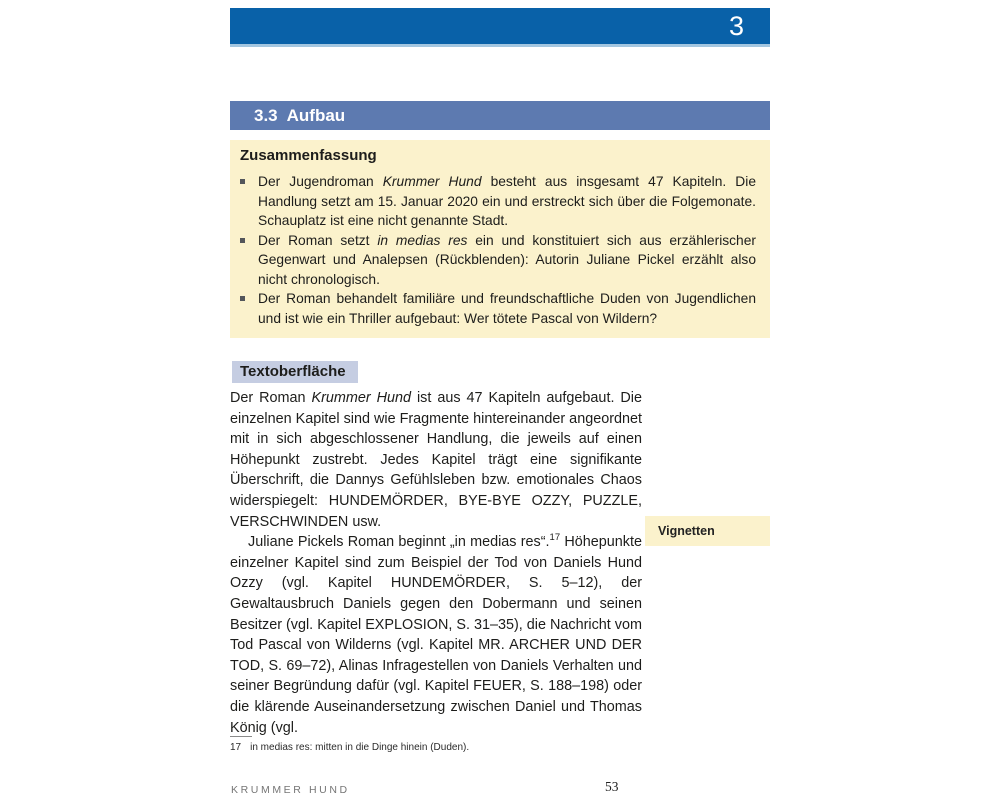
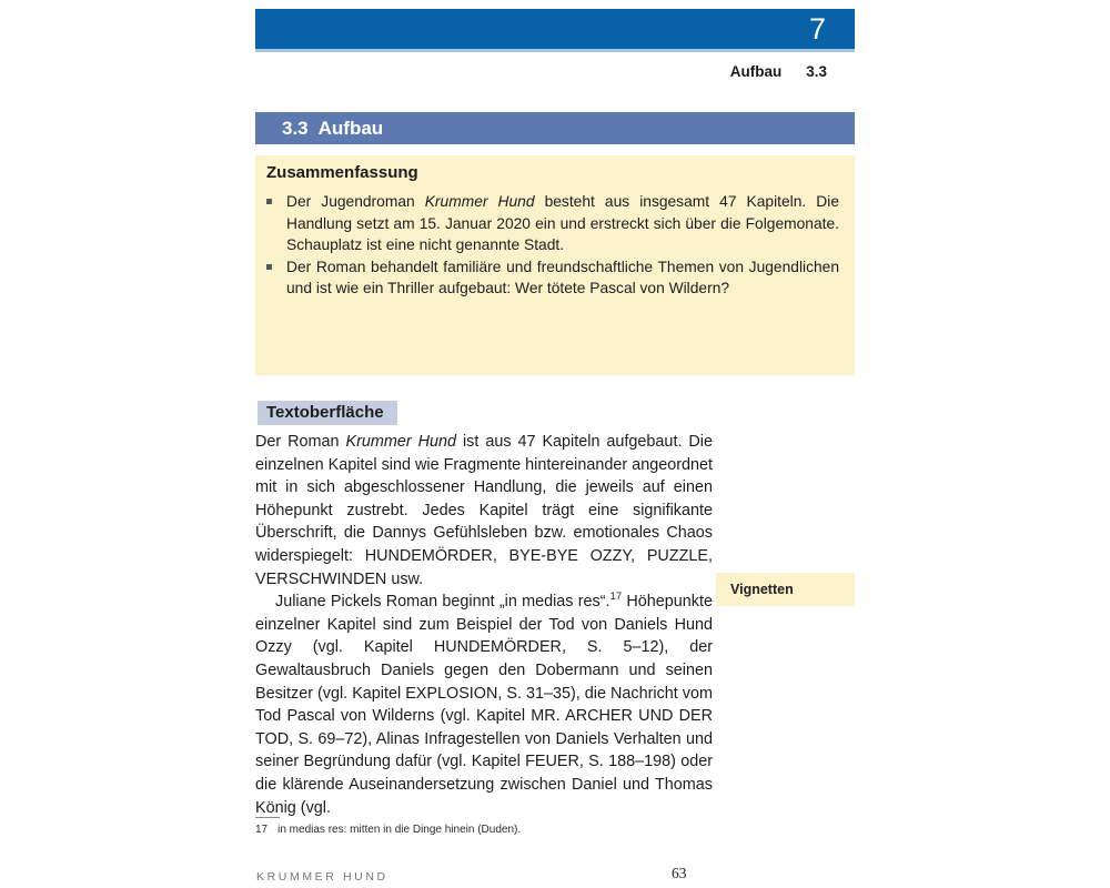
- 3
+ 7
+ Aufbau 3.3
  3.3 Aufbau
  Zusammenfassung
  Der Jugendroman Krummer Hund besteht aus insgesamt 47 Kapiteln. Die Handlung setzt am 15. Januar 2020 ein und erstreckt sich über die Folgemonate. Schauplatz ist eine nicht genannte Stadt.
- Der Roman setzt in medias res ein und konstituiert sich aus erzählerischer Gegenwart und Analepsen (Rückblenden): Autorin Juliane Pickel erzählt also nicht chronologisch.
- Der Roman behandelt familiäre und freundschaftliche Duden von Jugendlichen und ist wie ein Thriller aufgebaut: Wer tötete Pascal von Wildern?
+ Der Roman behandelt familiäre und freundschaftliche Themen von Jugendlichen und ist wie ein Thriller aufgebaut: Wer tötete Pascal von Wildern?
  Textoberfläche
  Der Roman Krummer Hund ist aus 47 Kapiteln aufgebaut. Die einzelnen Kapitel sind wie Fragmente hintereinander angeordnet mit in sich abgeschlossener Handlung, die jeweils auf einen Höhepunkt zustrebt. Jedes Kapitel trägt eine signifikante Überschrift, die Dannys Gefühlsleben bzw. emotionales Chaos widerspiegelt: HUNDEMÖRDER, BYE-BYE OZZY, PUZZLE, VERSCHWINDEN usw.
  Juliane Pickels Roman beginnt „in medias res“.17 Höhepunkte einzelner Kapitel sind zum Beispiel der Tod von Daniels Hund Ozzy (vgl. Kapitel HUNDEMÖRDER, S. 5–12), der Gewaltausbruch Daniels gegen den Dobermann und seinen Besitzer (vgl. Kapitel EXPLOSION, S. 31–35), die Nachricht vom Tod Pascal von Wilderns (vgl. Kapitel MR. ARCHER UND DER TOD, S. 69–72), Alinas Infragestellen von Daniels Verhalten und seiner Begründung dafür (vgl. Kapitel FEUER, S. 188–198) oder die klärende Auseinandersetzung zwischen Daniel und Thomas König (vgl.
  Vignetten
  17
  in medias res: mitten in die Dinge hinein (Duden).
  KRUMMER HUND
- 53
+ 63
